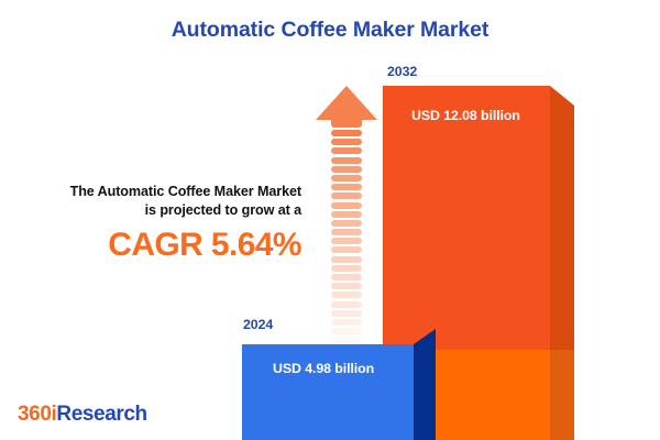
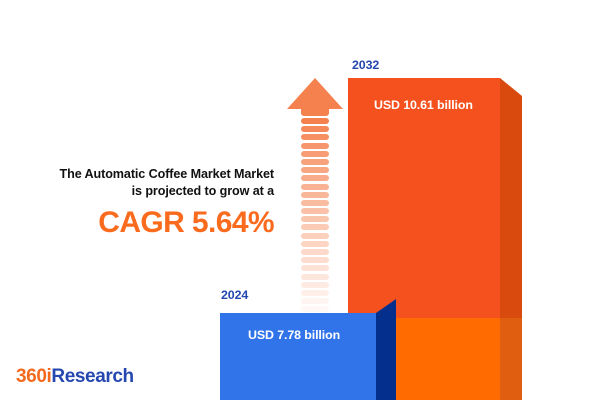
- Automatic Coffee Maker Market
- The Automatic Coffee Maker Market
+ The Automatic Coffee Market Market
  is projected to grow at a
  CAGR 5.64%
  2032
- USD 12.08 billion
+ USD 10.61 billion
  2024
- USD 4.98 billion
+ USD 7.78 billion
  360iResearch
